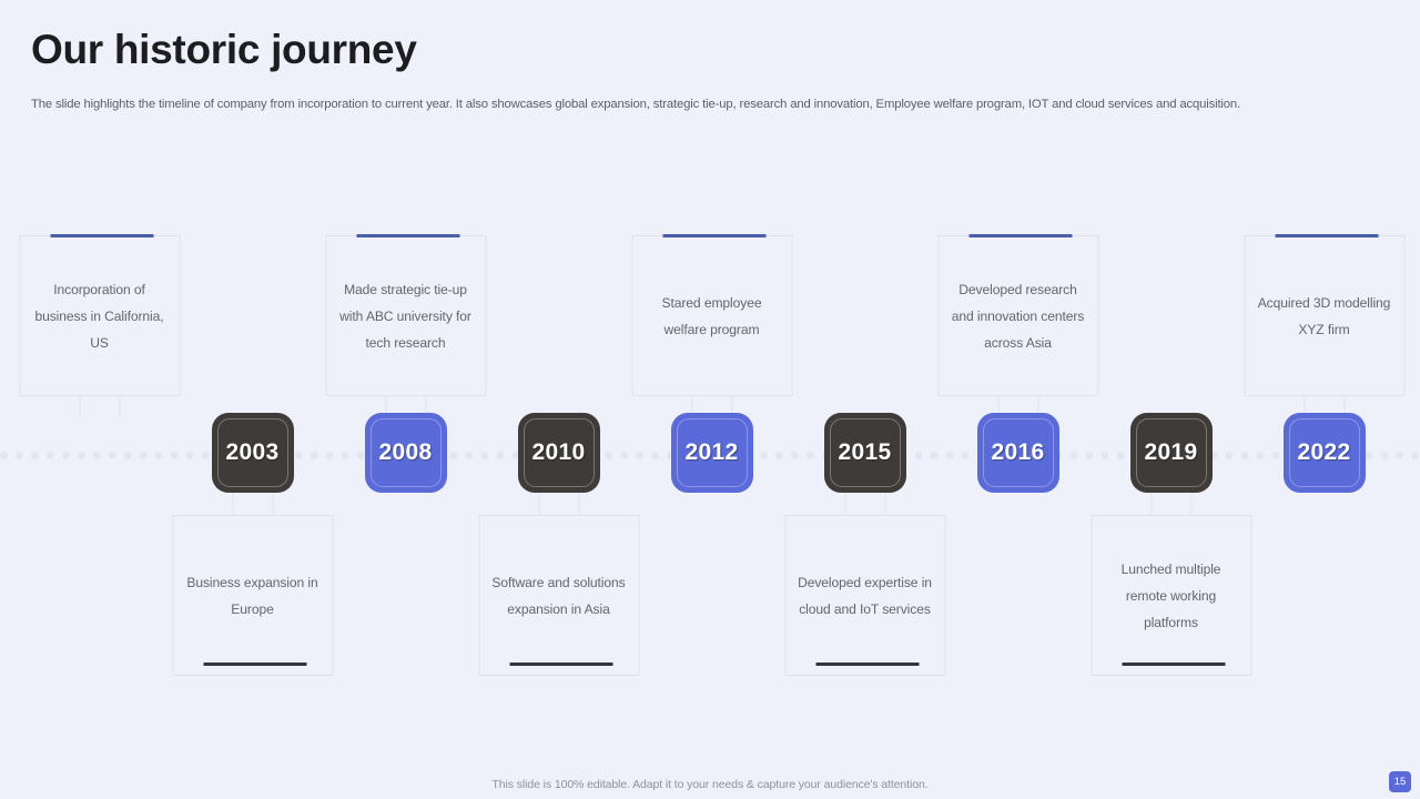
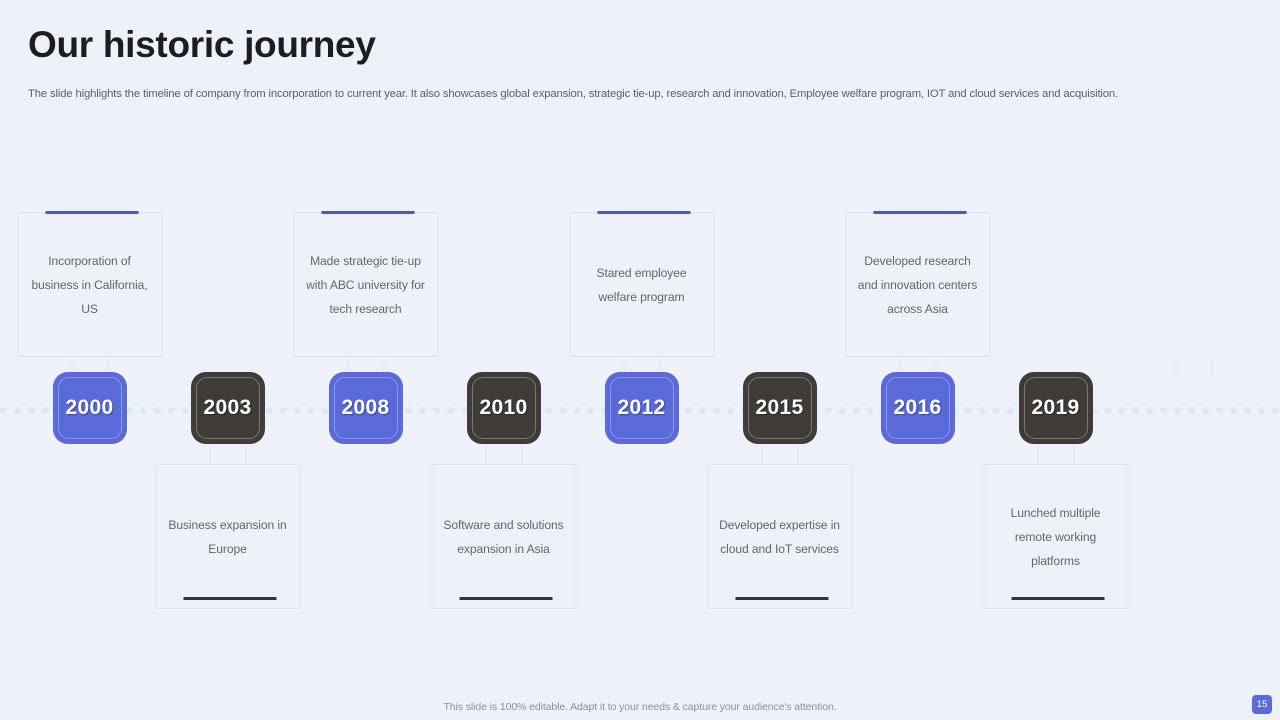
  Our historic journey
  The slide highlights the timeline of company from incorporation to current year. It also showcases global expansion, strategic tie-up, research and innovation, Employee welfare program, IOT and cloud services and acquisition.
  Incorporation of business in California, US
+ 2000
  Business expansion in Europe
  2003
  Made strategic tie-up with ABC university for tech research
  2008
  Software and solutions expansion in Asia
  2010
  Stared employee welfare program
  2012
  Developed expertise in cloud and IoT services
  2015
  Developed research and innovation centers across Asia
  2016
  Lunched multiple remote working platforms
  2019
- Acquired 3D modelling XYZ firm
- 2022
  This slide is 100% editable. Adapt it to your needs & capture your audience's attention.
  15
